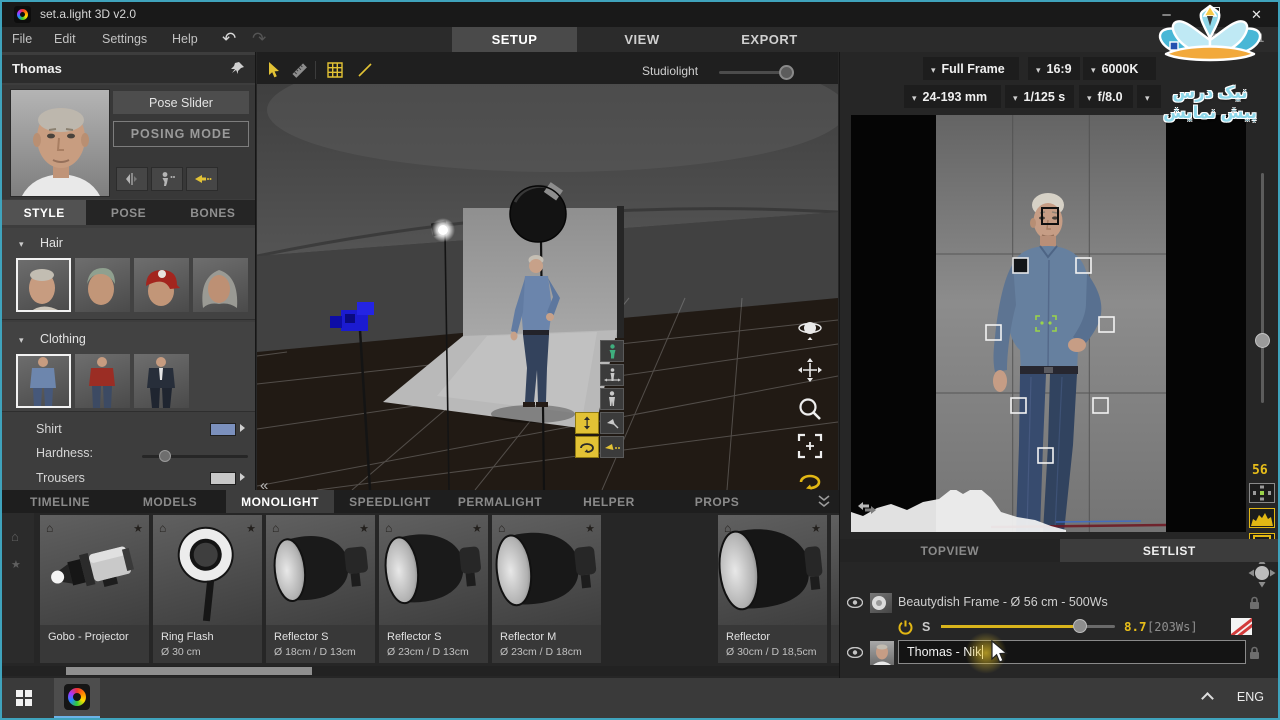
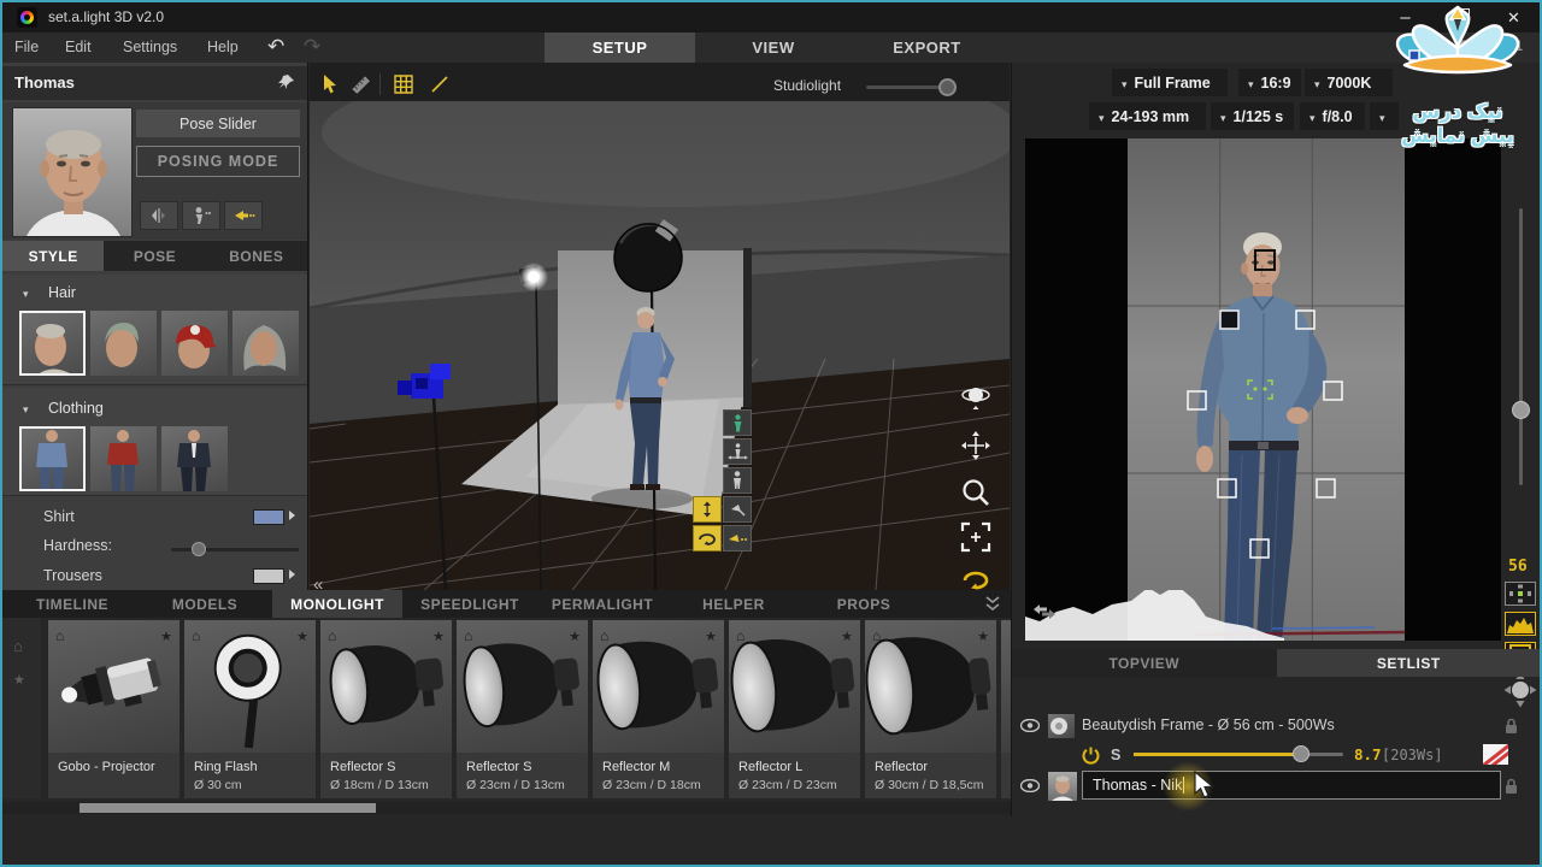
  set.a.light 3D v2.0
  File
  Edit
  Settings
  Help
  SETUP
  VIEW
  EXPORT
  Thomas
  Pose Slider
  POSING MODE
  STYLE
  POSE
  BONES
  ▾
  Hair
  ▾
  Clothing
  Shirt
  Hardness:
  Trousers
  Studiolight
  Full Frame
  16:9
- 6000K
+ 7000K
  24-193 mm
  1/125 s
  f/8.0
  56
  TOPVIEW
  SETLIST
  Beautydish Frame - Ø 56 cm - 500Ws
  S
  8.7
  [203Ws]
  Thomas -
  TIMELINE
  MODELS
  MONOLIGHT
  SPEEDLIGHT
  PERMALIGHT
  HELPER
  PROPS
  Gobo - Projector
  Ring Flash
  Ø 30 cm
  Reflector S
  Ø 18cm / D 13cm
  Reflector S
  Ø 23cm / D 13cm
  Reflector M
  Ø 23cm / D 18cm
+ Reflector L
+ Ø 23cm / D 23cm
  Reflector
  Ø 30cm / D 18,5cm
- ENG
  نیک درس
  پیش نمایش
